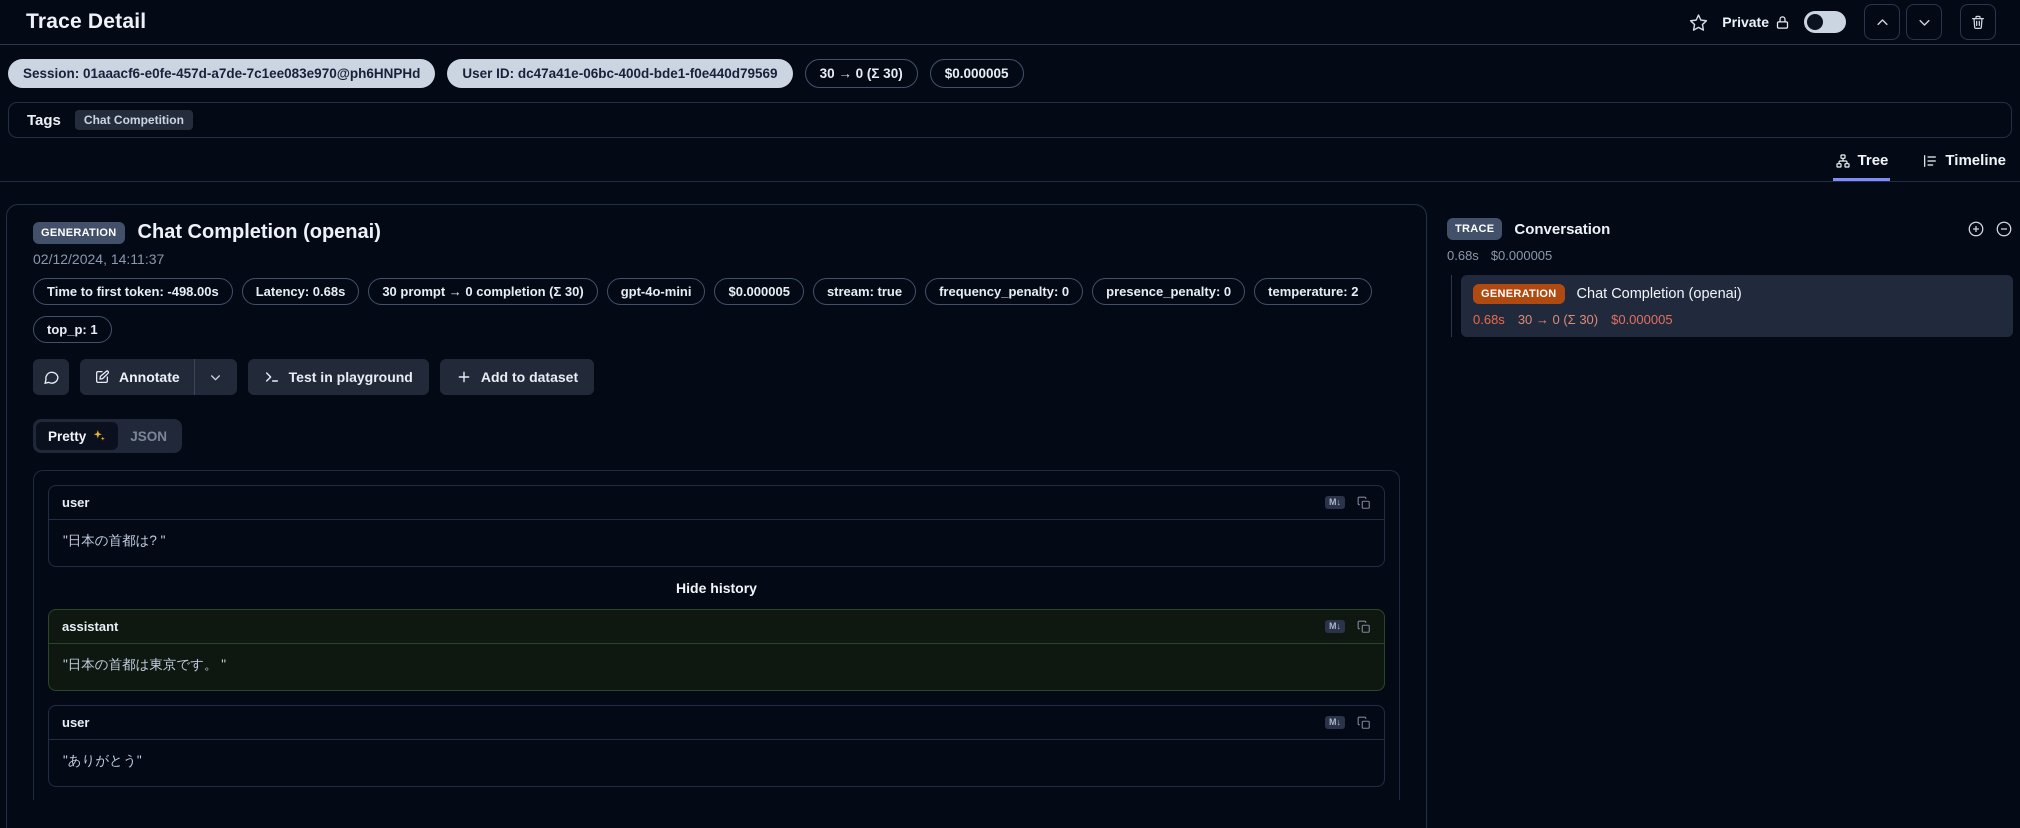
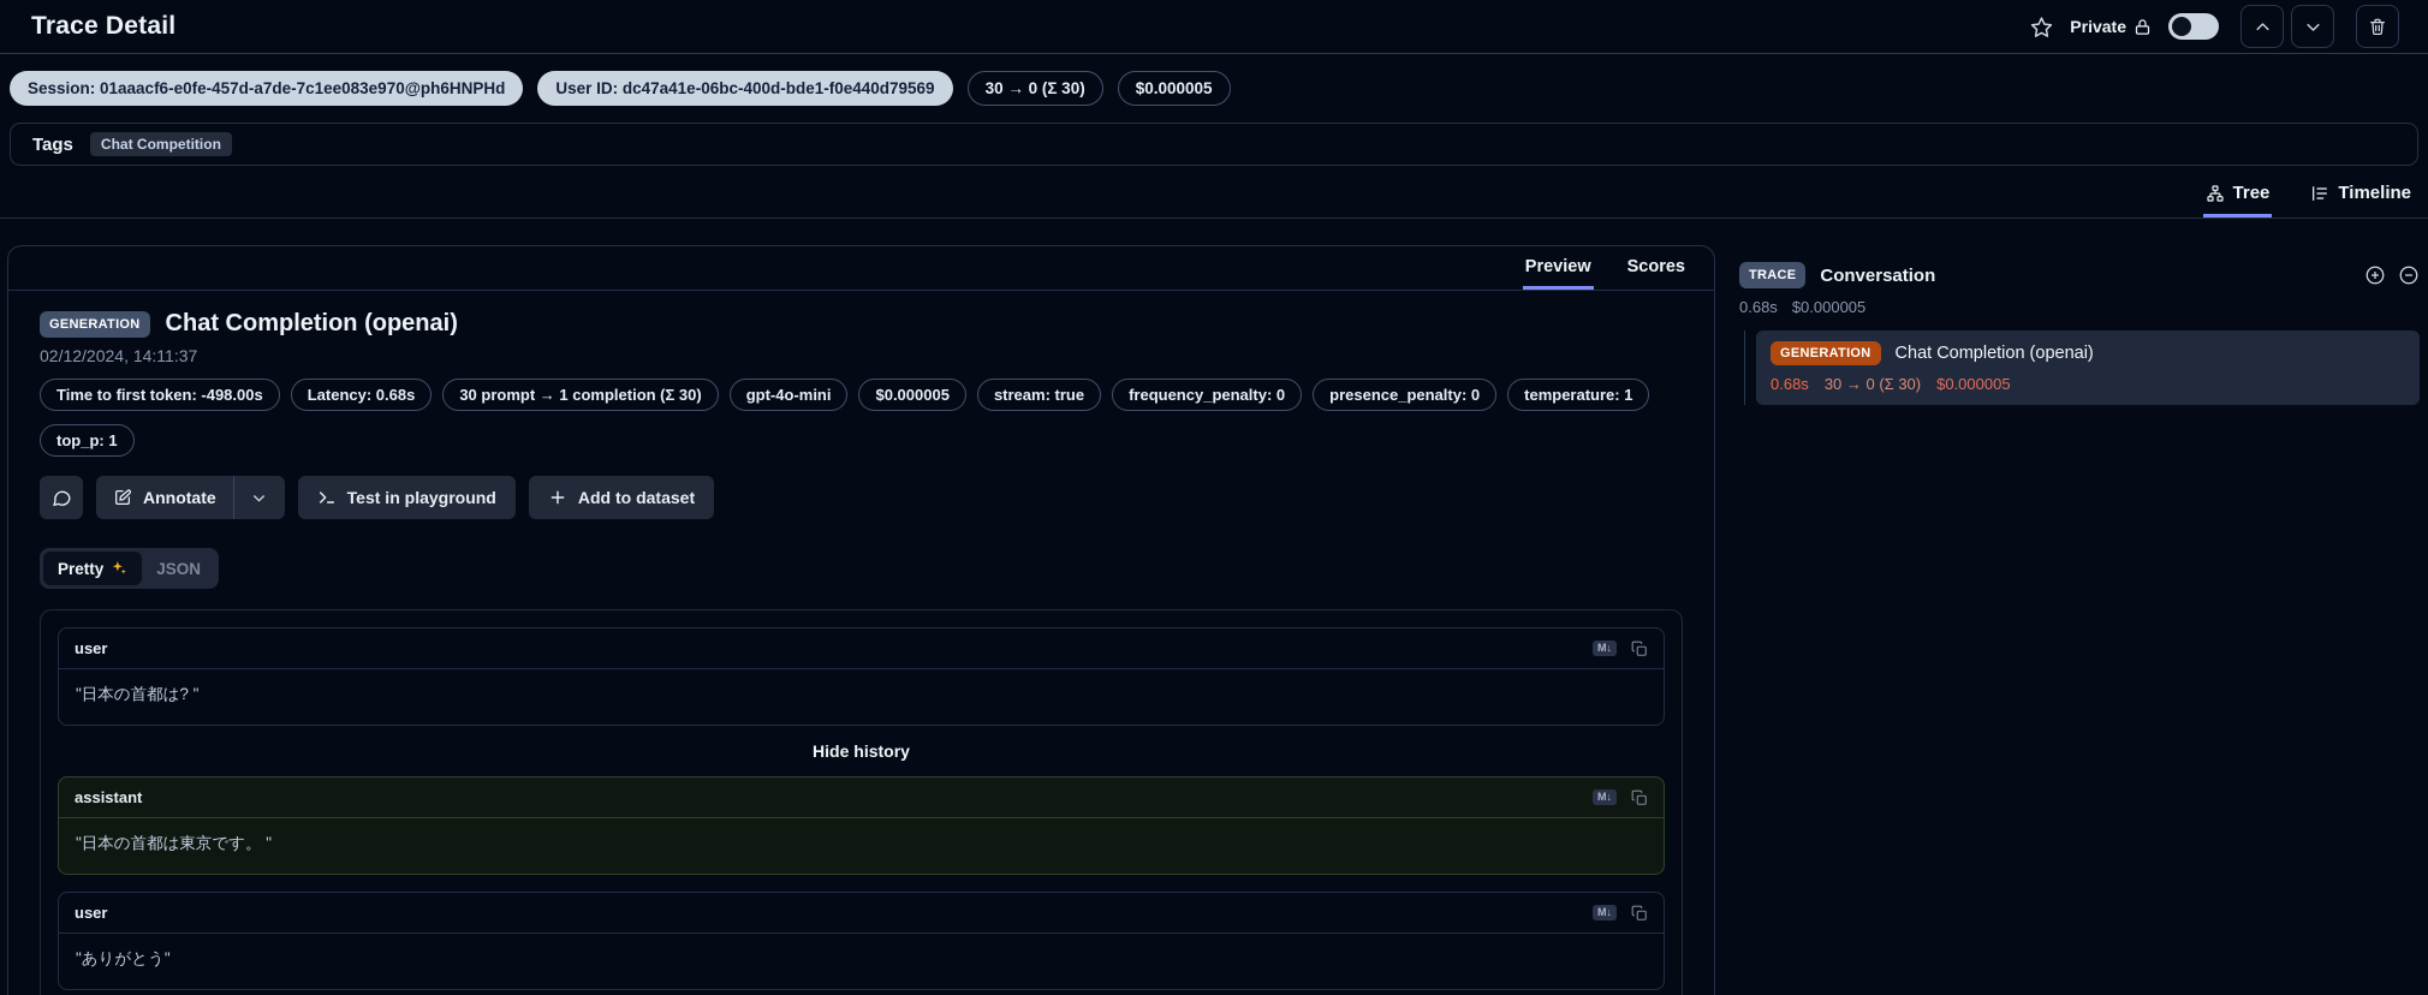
  Trace Detail
  Private
  Session: 01aaacf6-e0fe-457d-a7de-7c1ee083e970@ph6HNPHd
  User ID: dc47a41e-06bc-400d-bde1-f0e440d79569
  30 → 0 (Σ 30)
  $0.000005
  Tags
  Chat Competition
  Tree
  Timeline
+ Preview
+ Scores
  GENERATION
  Chat Completion (openai)
  02/12/2024, 14:11:37
  Time to first token: -498.00s
  Latency: 0.68s
- 30 prompt → 0 completion (Σ 30)
+ 30 prompt → 1 completion (Σ 30)
  gpt-4o-mini
  $0.000005
  stream: true
  frequency_penalty: 0
  presence_penalty: 0
- temperature: 2
+ temperature: 1
  top_p: 1
  Annotate
  Test in playground
  Add to dataset
  Pretty
  JSON
  user
  M↓
  "日本の首都は? "
  Hide history
  assistant
  M↓
  "日本の首都は東京です。 "
  user
  M↓
  "ありがとう"
  TRACE
  Conversation
  0.68s
  $0.000005
  GENERATION
  Chat Completion (openai)
  0.68s
  30 → 0 (Σ 30)
  $0.000005
